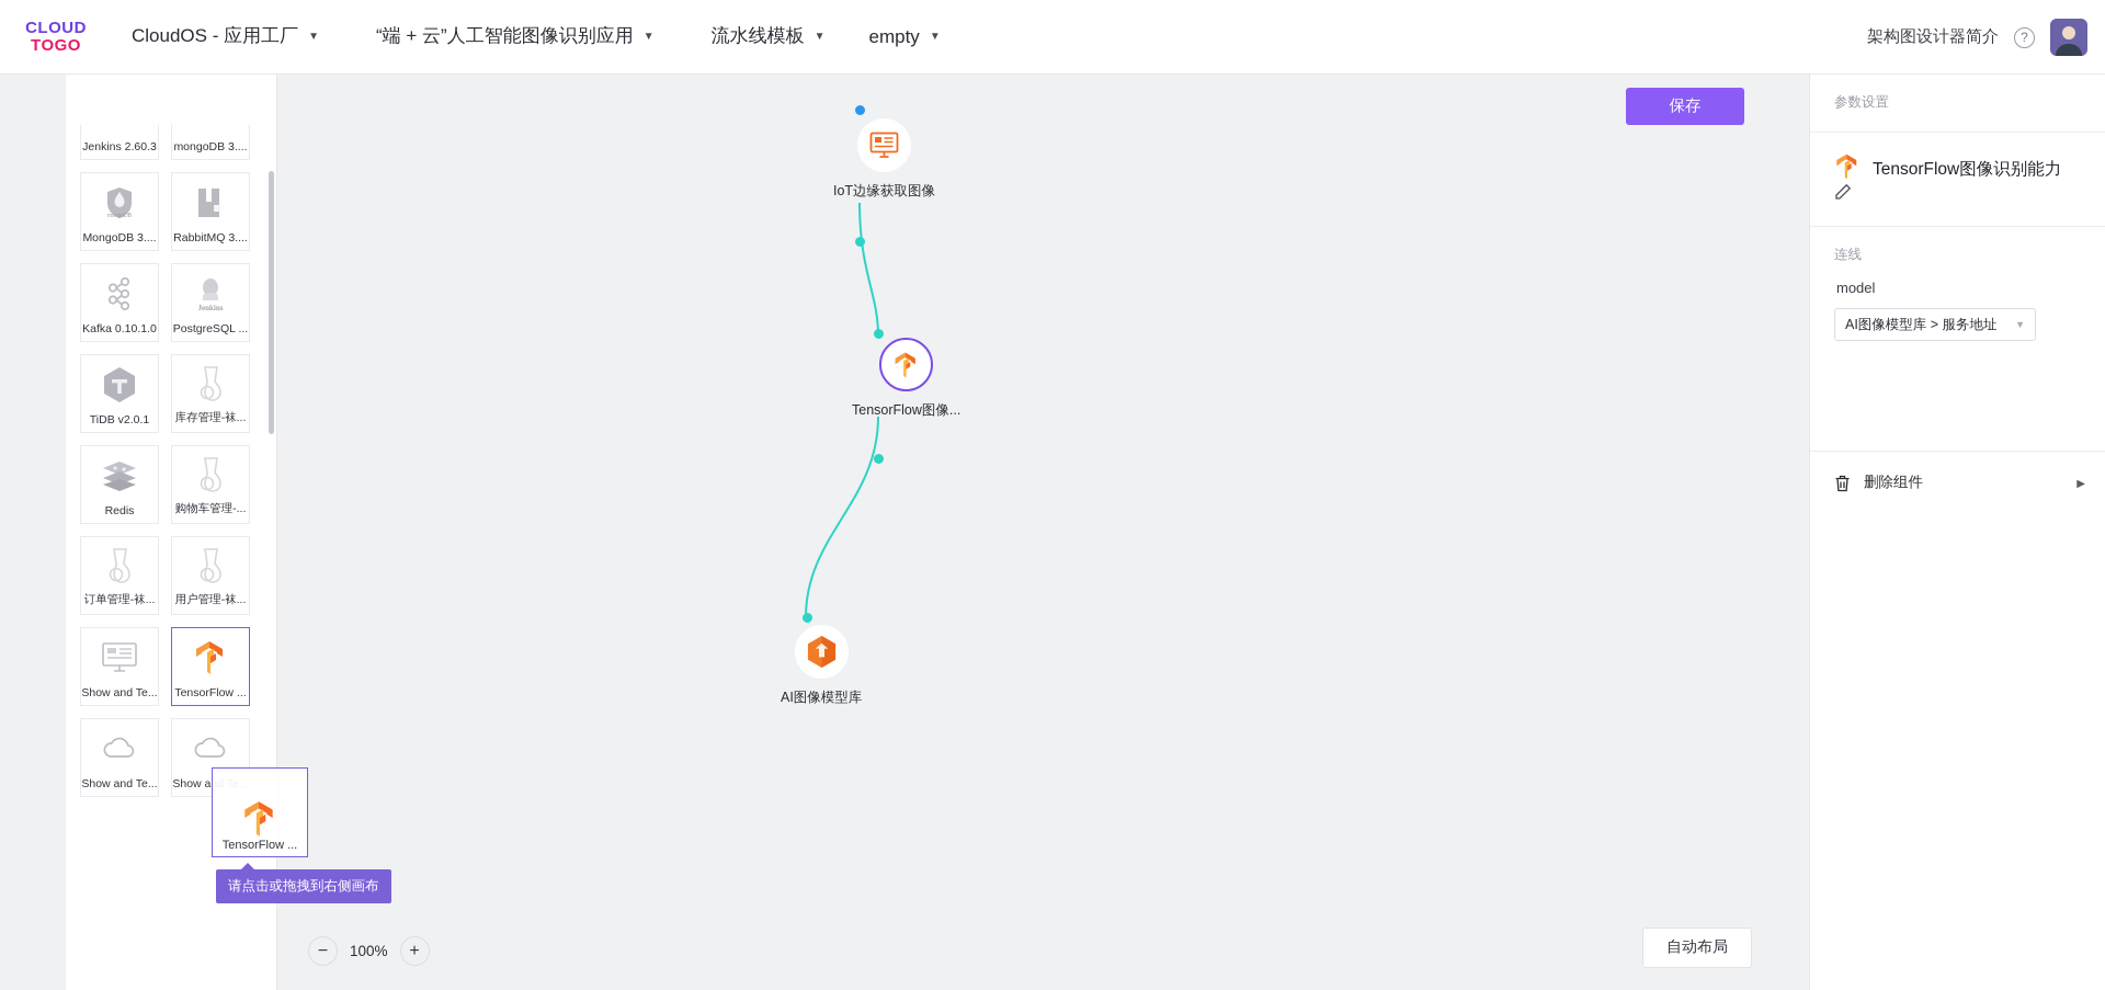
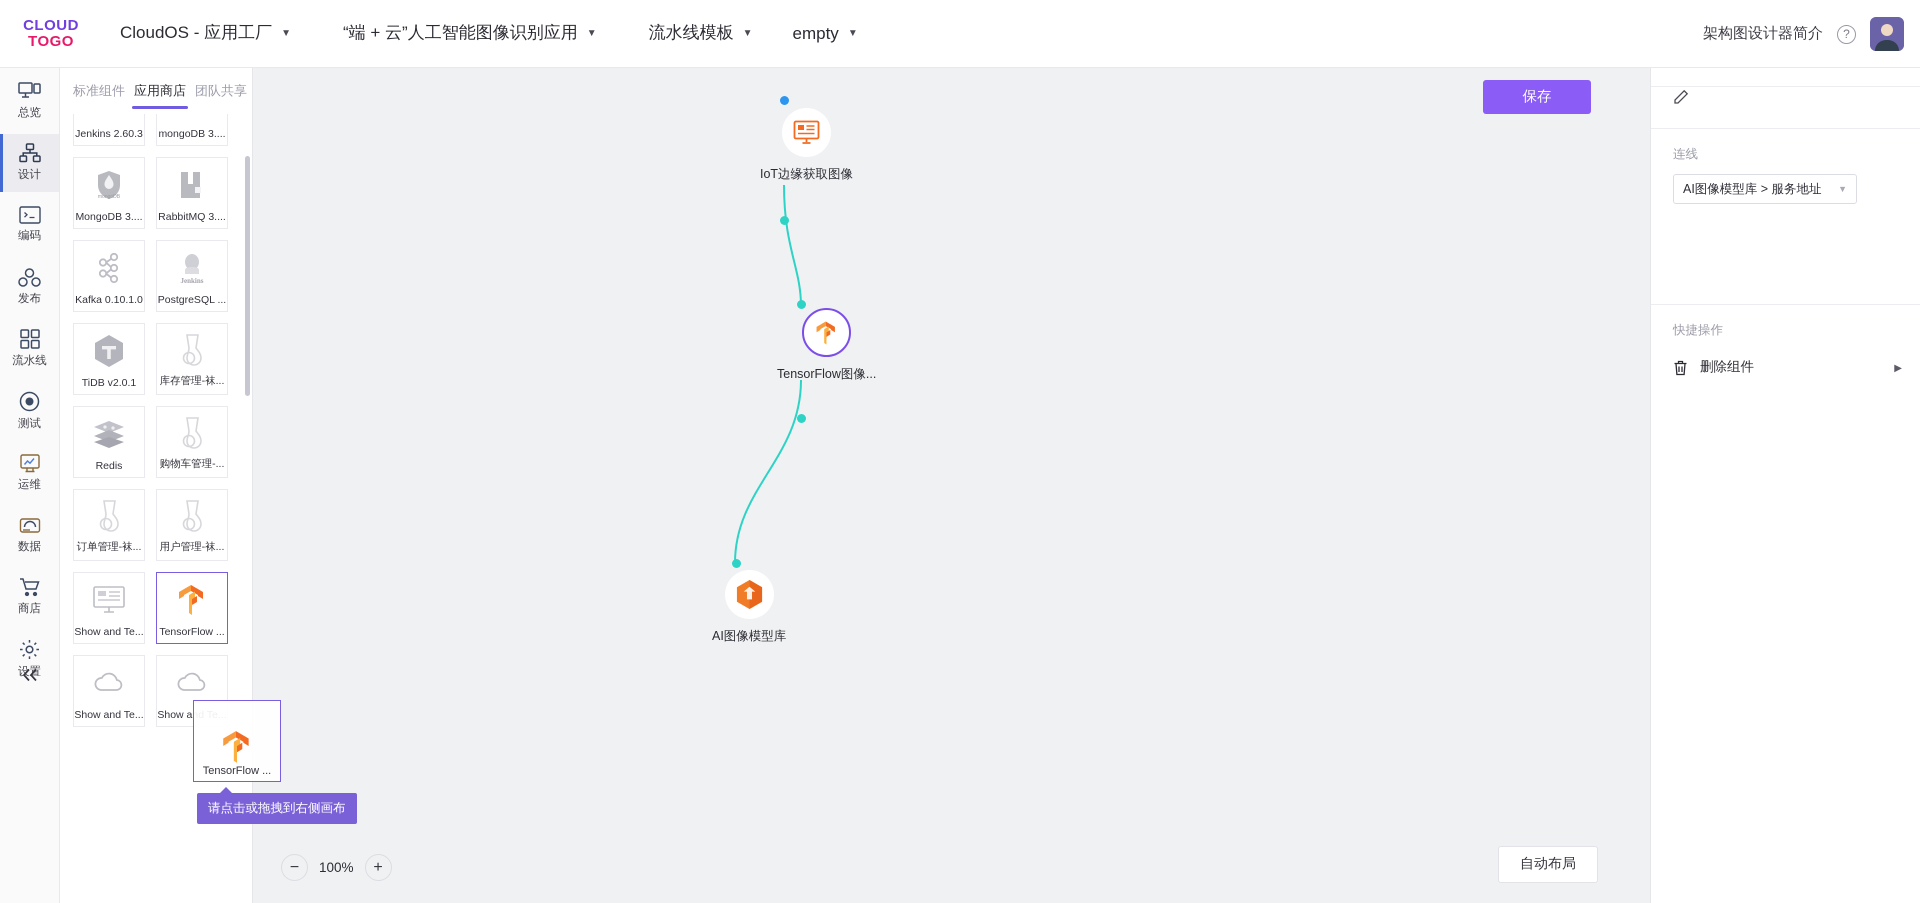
  CLOUD
  TOGO
  CloudOS - 应用工厂
  ▼
  “端 + 云”人工智能图像识别应用
  ▼
  流水线模板
  ▼
  empty
  ▼
  架构图设计器简介
  ?
+ 总览
+ 设计
+ 编码
+ 发布
+ 流水线
+ 测试
+ 运维
+ 数据
+ 商店
+ 设置
+ 标准组件
+ 应用商店
+ 团队共享
  Jenkins 2.60.3
  mongoDB 3....
  MongoDB 3....
  RabbitMQ 3....
  Kafka 0.10.1.0
  Jenkins
  PostgreSQL ...
  TiDB v2.0.1
  库存管理-袜...
  Redis
  购物车管理-...
  订单管理-袜...
  用户管理-袜...
  Show and Te...
  TensorFlow ...
  Show and Te...
  TensorFlow ...
  请点击或拖拽到右侧画布
  保存
  IoT边缘获取图像
  TensorFlow图像...
  AI图像模型库
  −
  100%
  +
  自动布局
- 参数设置
- TensorFlow图像识别能力
  连线
- model
  AI图像模型库 > 服务地址
  ▼
+ 快捷操作
  删除组件
  ▶
